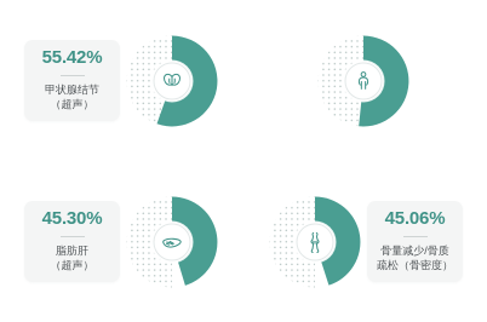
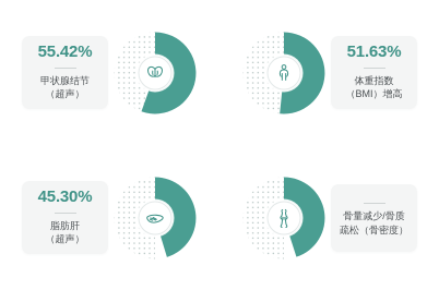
  55.42%
  甲状腺结节
  （超声）
+ 51.63%
+ 体重指数
+ （BMI）增高
  45.30%
  脂肪肝
  （超声）
- 45.06%
  骨量减少/骨质
  疏松（骨密度）
